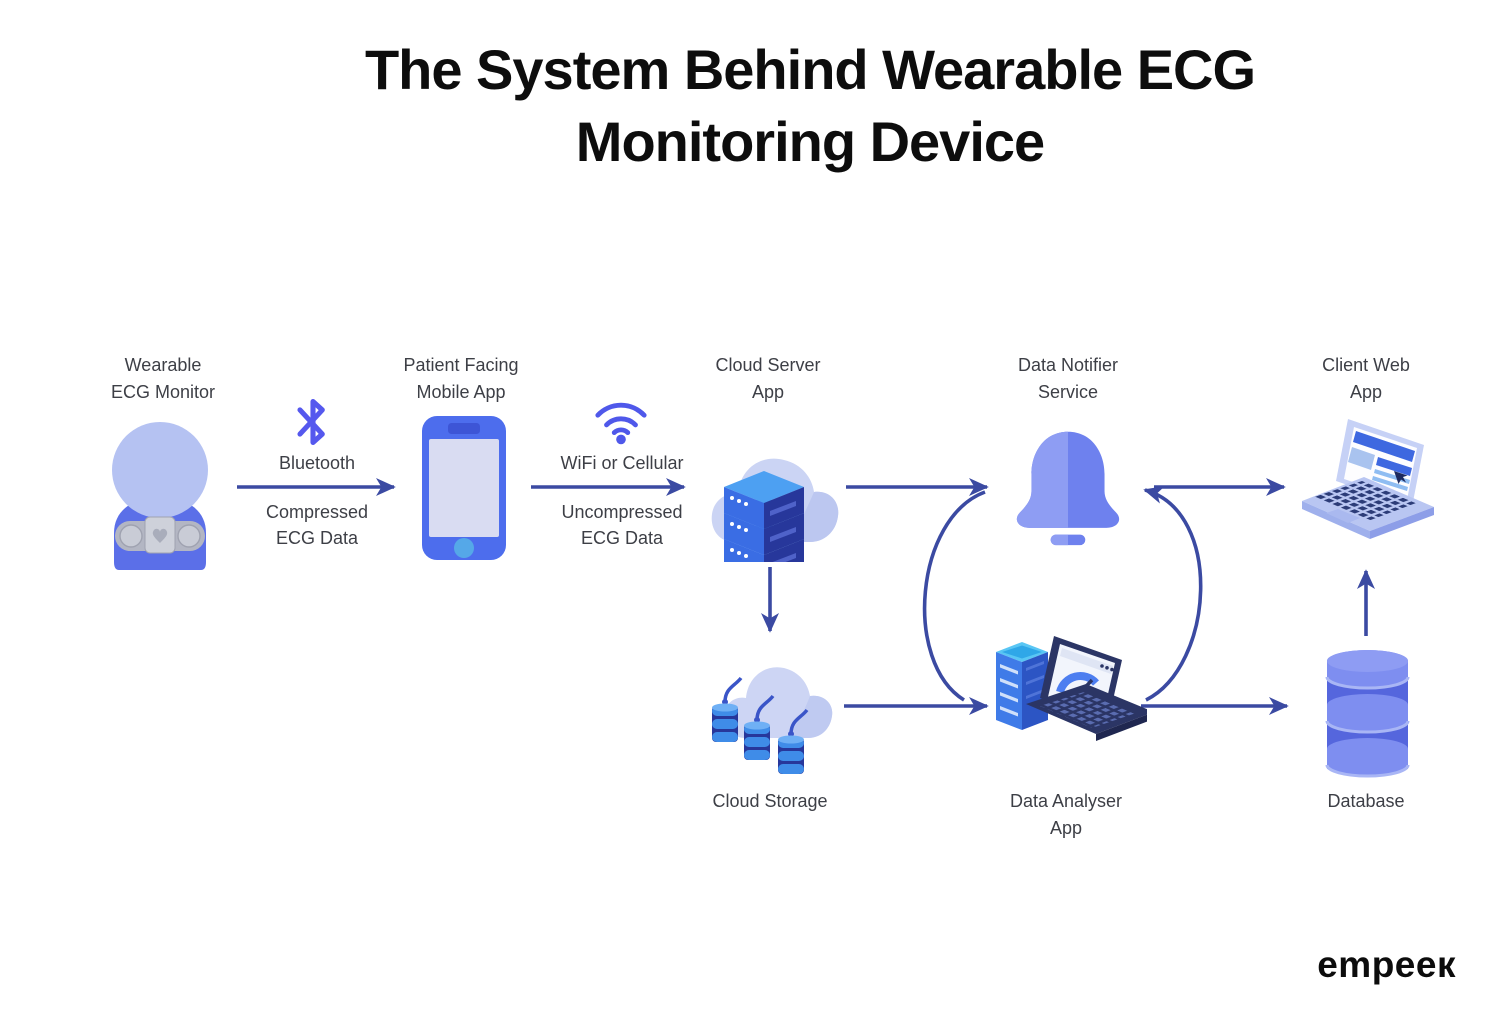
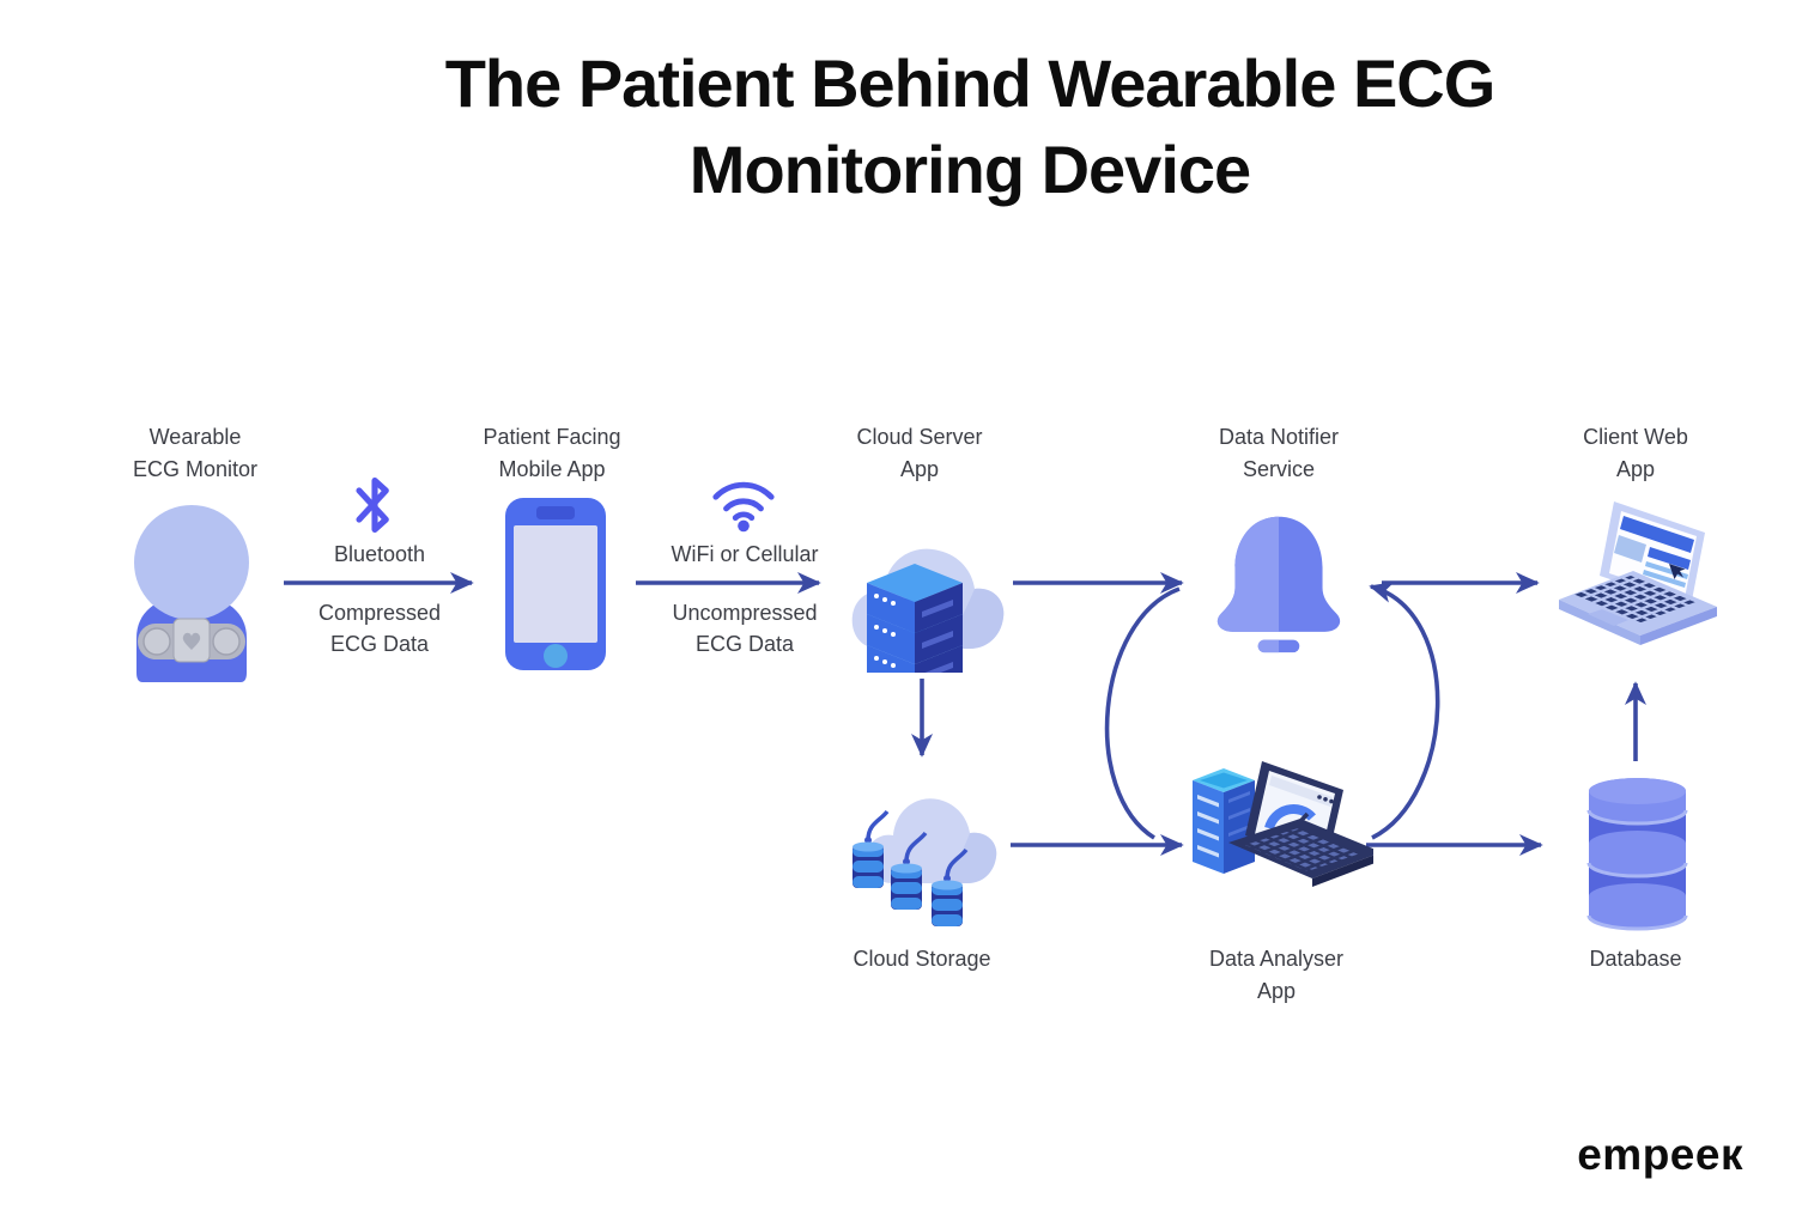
- The System Behind Wearable ECG
+ The Patient Behind Wearable ECG
  Monitoring Device
  Wearable
  ECG Monitor
  Patient Facing
  Mobile App
  Cloud Server
  App
  Data Notifier
  Service
  Client Web
  App
  Cloud Storage
  Data Analyser
  App
  Database
  Bluetooth
  Compressed
  ECG Data
  WiFi or Cellular
  Uncompressed
  ECG Data
  empeeк
